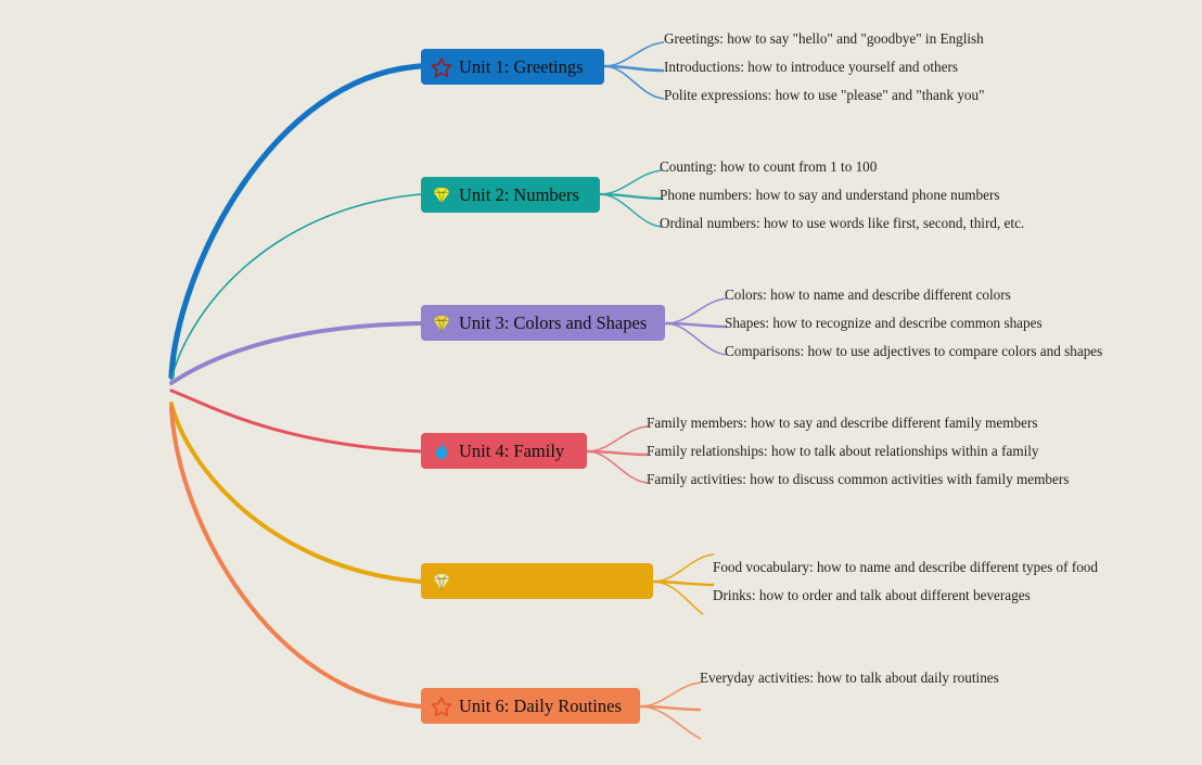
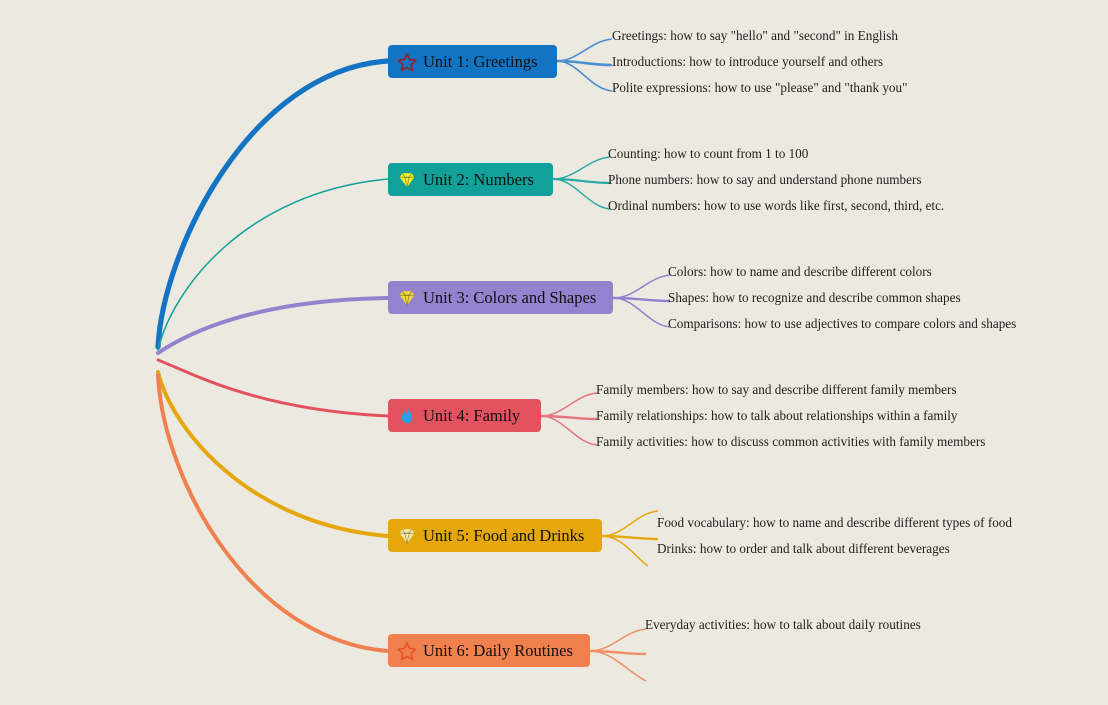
  Unit 1: Greetings
  Unit 2: Numbers
  Unit 3: Colors and Shapes
  Unit 4: Family
+ Unit 5: Food and Drinks
  Unit 6: Daily Routines
- Greetings: how to say "hello" and "goodbye" in English
+ Greetings: how to say "hello" and "second" in English
  Introductions: how to introduce yourself and others
  Polite expressions: how to use "please" and "thank you"
  Counting: how to count from 1 to 100
  Phone numbers: how to say and understand phone numbers
  Ordinal numbers: how to use words like first, second, third, etc.
  Colors: how to name and describe different colors
  Shapes: how to recognize and describe common shapes
  Comparisons: how to use adjectives to compare colors and shapes
  Family members: how to say and describe different family members
  Family relationships: how to talk about relationships within a family
  Family activities: how to discuss common activities with family members
  Food vocabulary: how to name and describe different types of food
  Drinks: how to order and talk about different beverages
  Everyday activities: how to talk about daily routines
